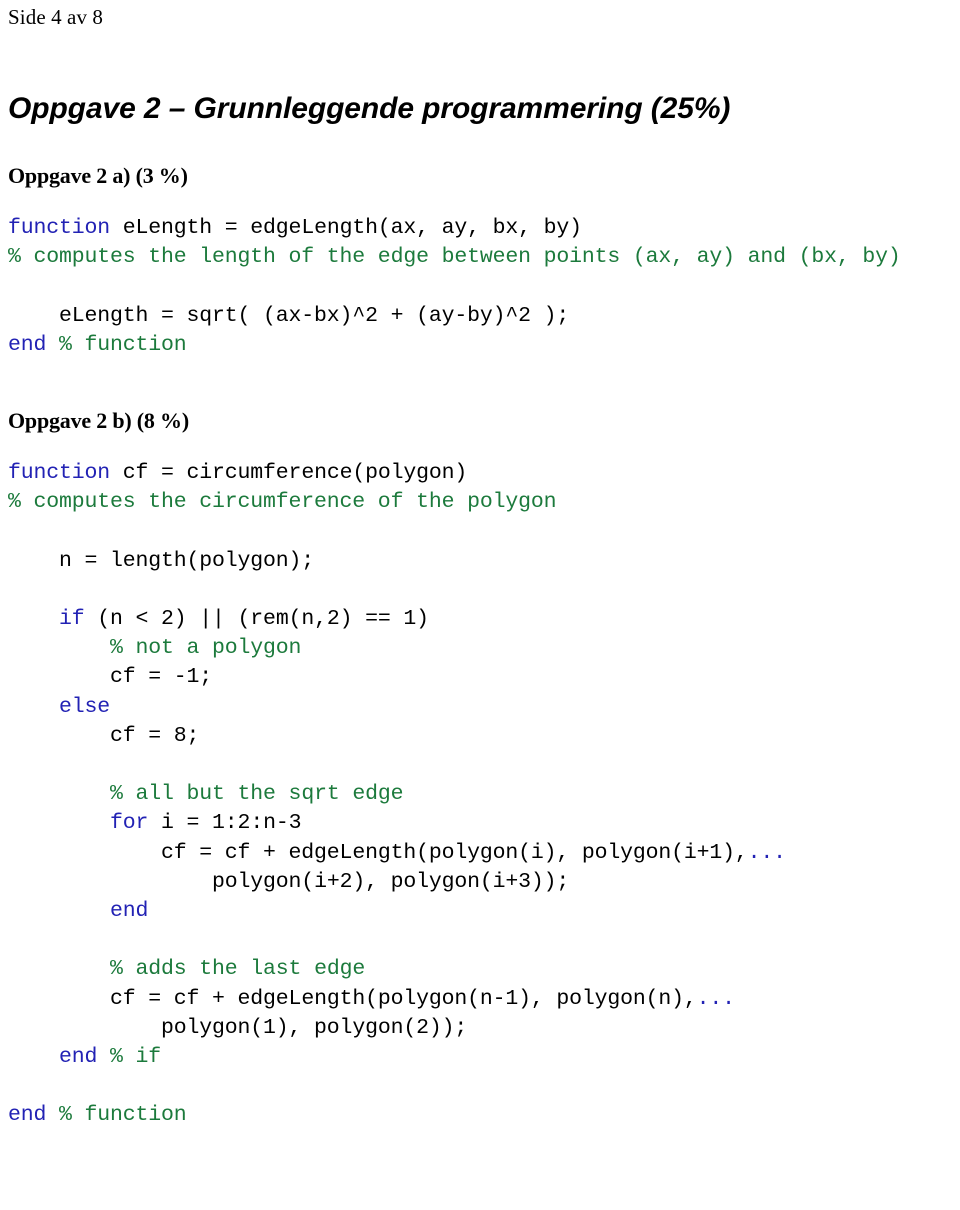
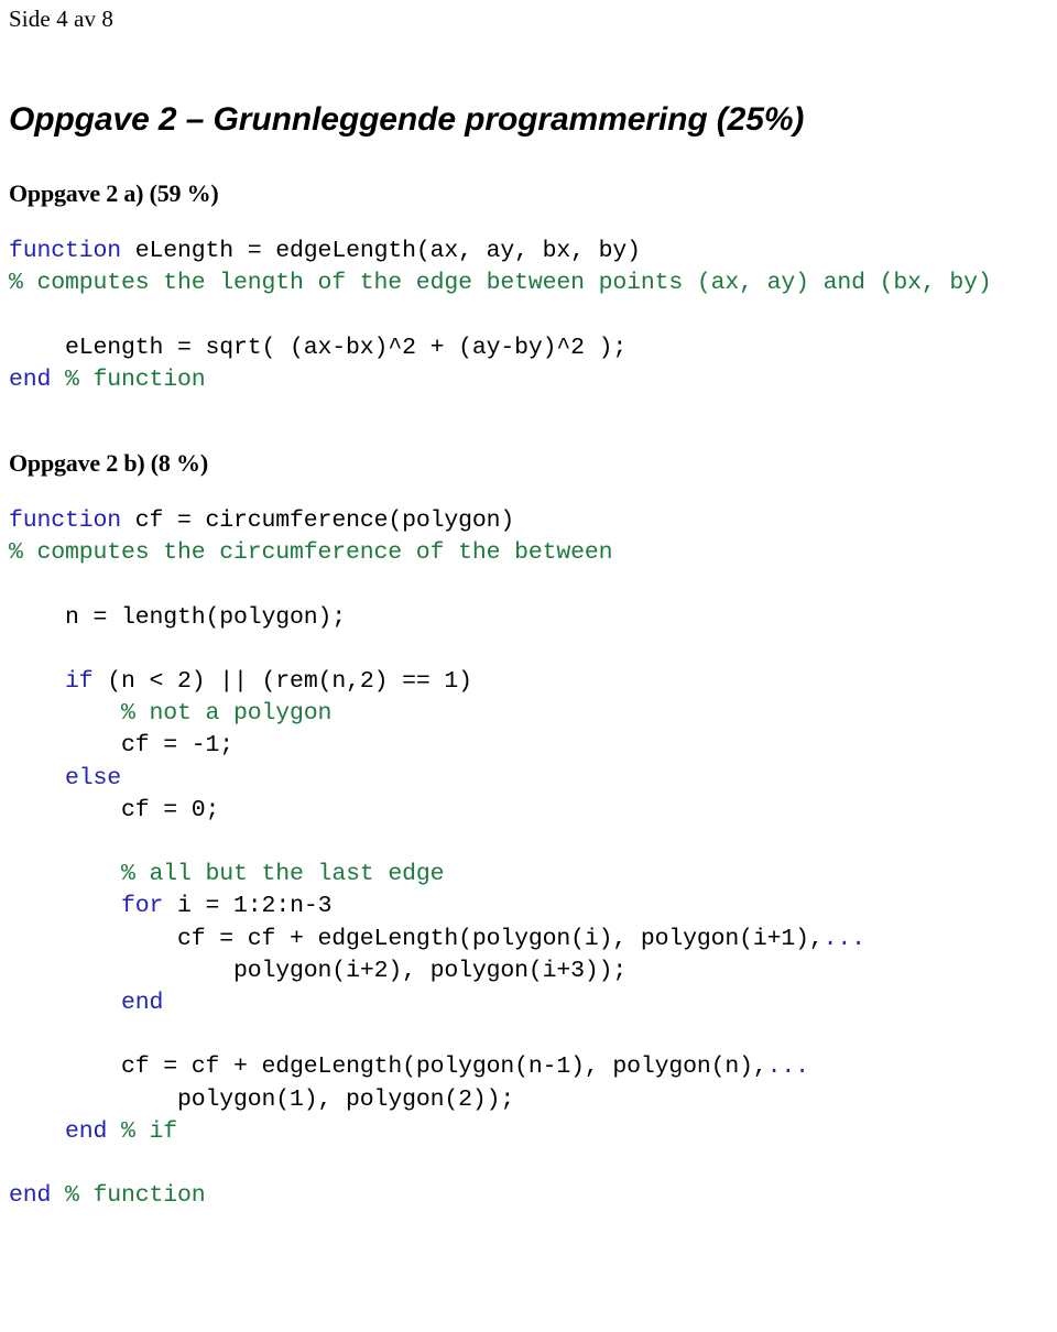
  Side 4 av 8
  Oppgave 2 – Grunnleggende programmering (25%)
- Oppgave 2 a) (3 %)
+ Oppgave 2 a) (59 %)
  function eLength = edgeLength(ax, ay, bx, by)
  % computes the length of the edge between points (ax, ay) and (bx, by)
  eLength = sqrt( (ax-bx)^2 + (ay-by)^2 );
  end % function
  Oppgave 2 b) (8 %)
  function cf = circumference(polygon)
- % computes the circumference of the polygon
+ % computes the circumference of the between
  n = length(polygon);
  if (n < 2) || (rem(n,2) == 1)
  % not a polygon
  cf = -1;
  else
- cf = 8;
+ cf = 0;
- % all but the sqrt edge
+ % all but the last edge
  for i = 1:2:n-3
  cf = cf + edgeLength(polygon(i), polygon(i+1),...
  polygon(i+2), polygon(i+3));
  end
- % adds the last edge
  cf = cf + edgeLength(polygon(n-1), polygon(n),...
  polygon(1), polygon(2));
  end % if
  end % function
